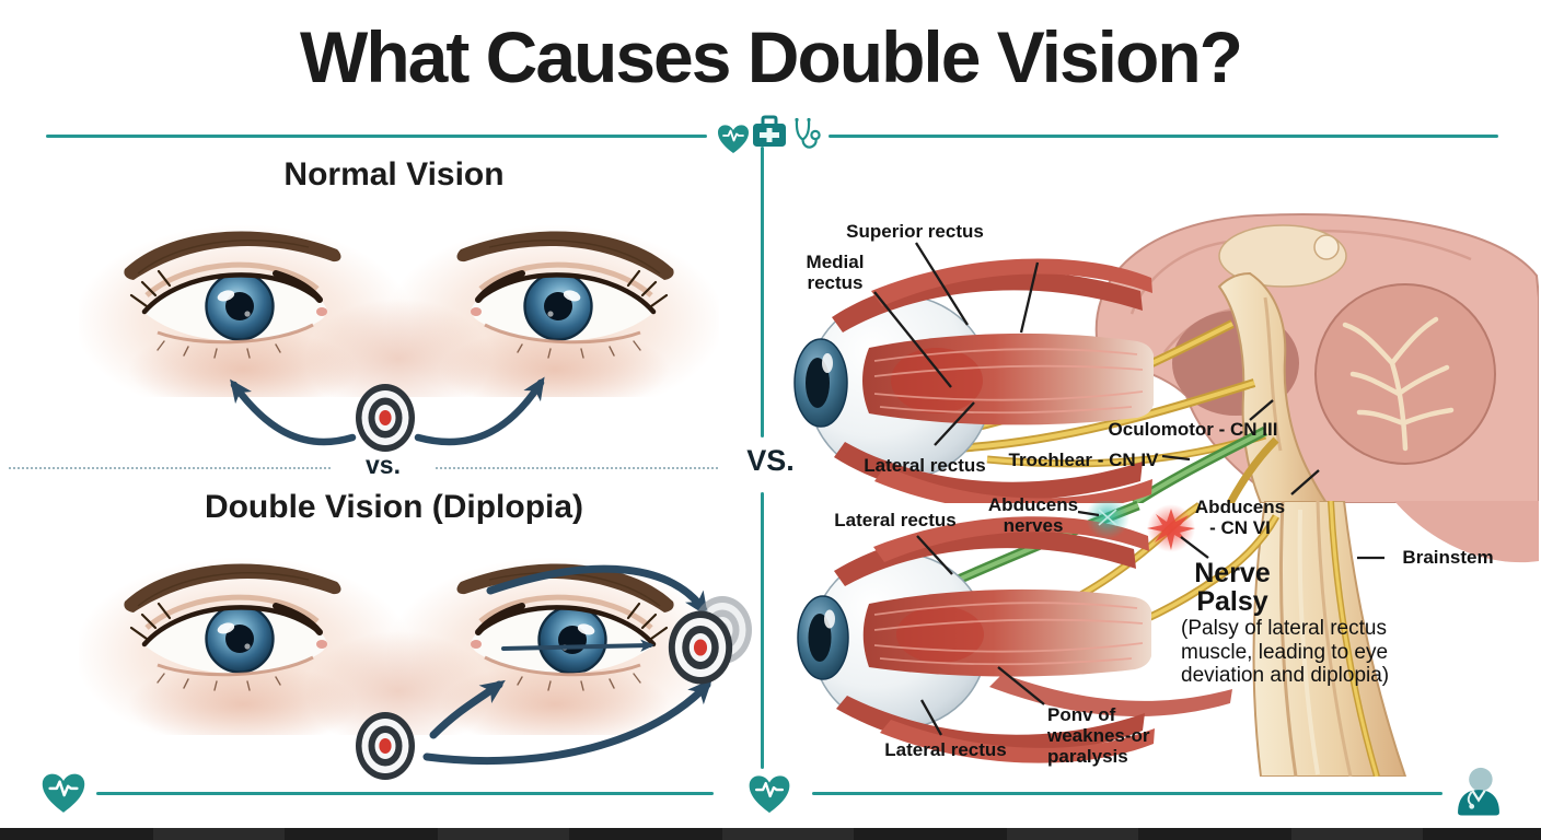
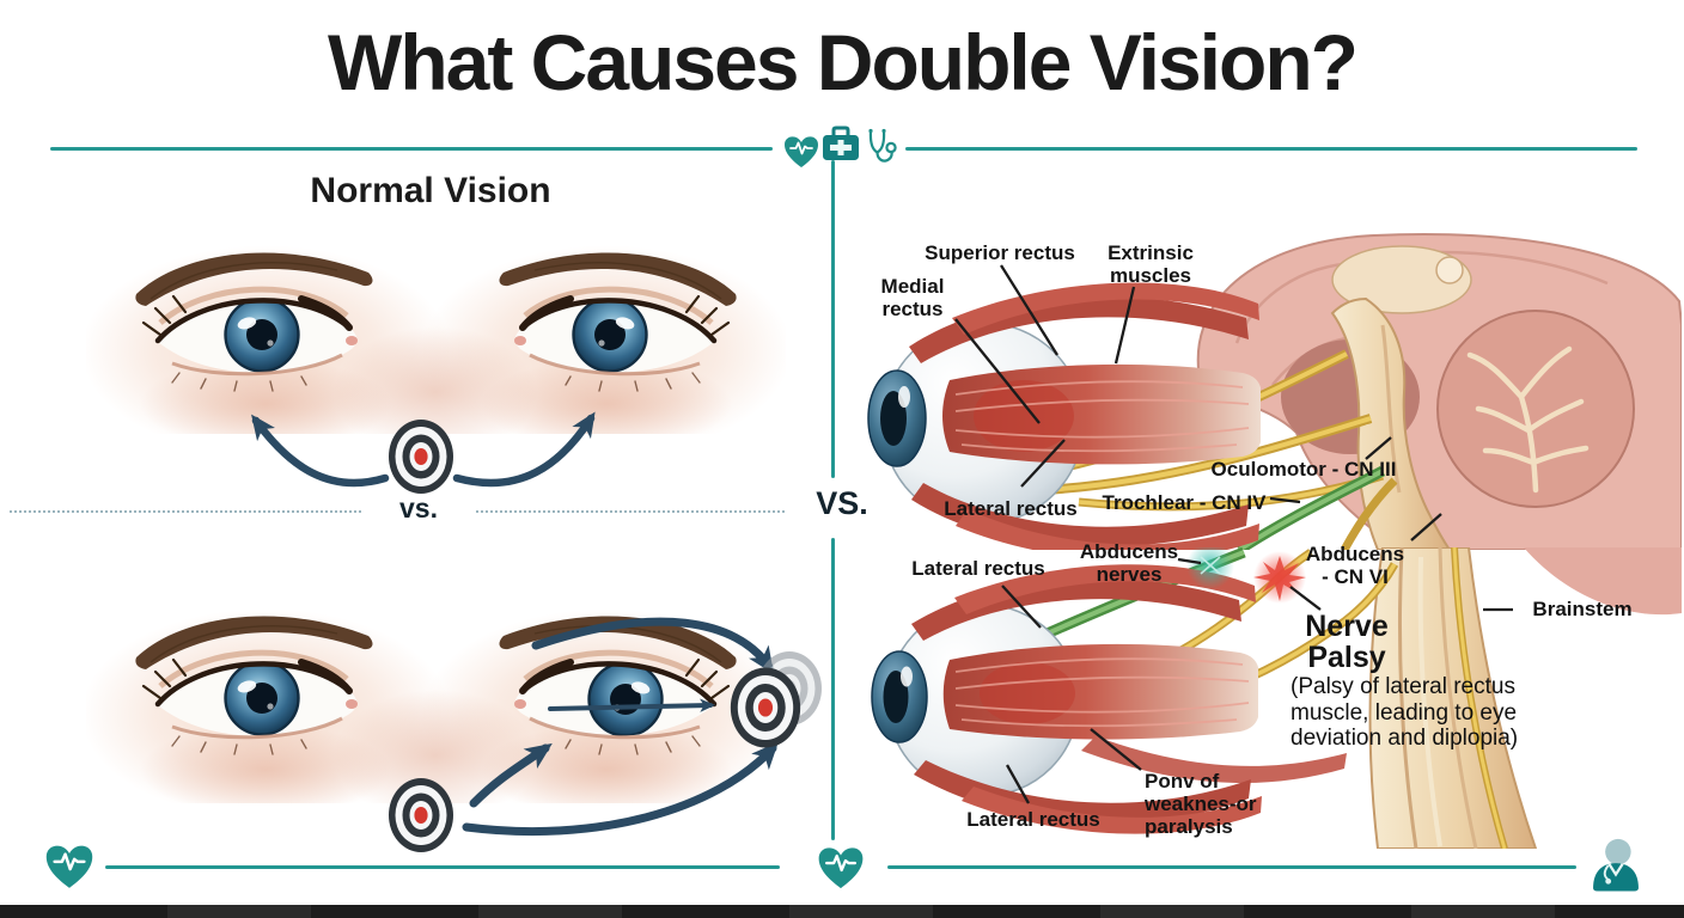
  What Causes Double Vision?
  Normal Vision
  vs.
  VS.
- Double Vision (Diplopia)
  Superior rectus
+ Extrinsic
+ muscles
  Medial
  rectus
  Lateral rectus
  Oculomotor - CN III
  Trochlear - CN IV
  Lateral rectus
  Abducens
  nerves
  Abducens
  - CN VI
  Nerve
  Palsy
  (Palsy of lateral rectus
  muscle, leading to eye
  deviation and diplopia)
  Brainstem
  Lateral rectus
  Ponv of
  weaknes-or
  paralysis
